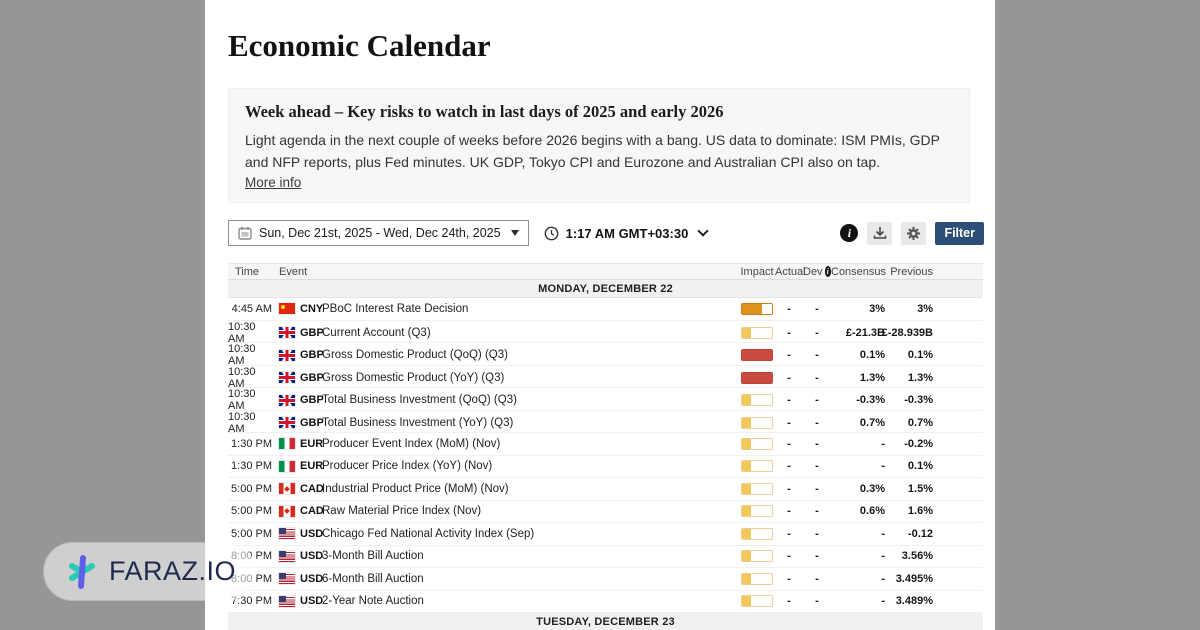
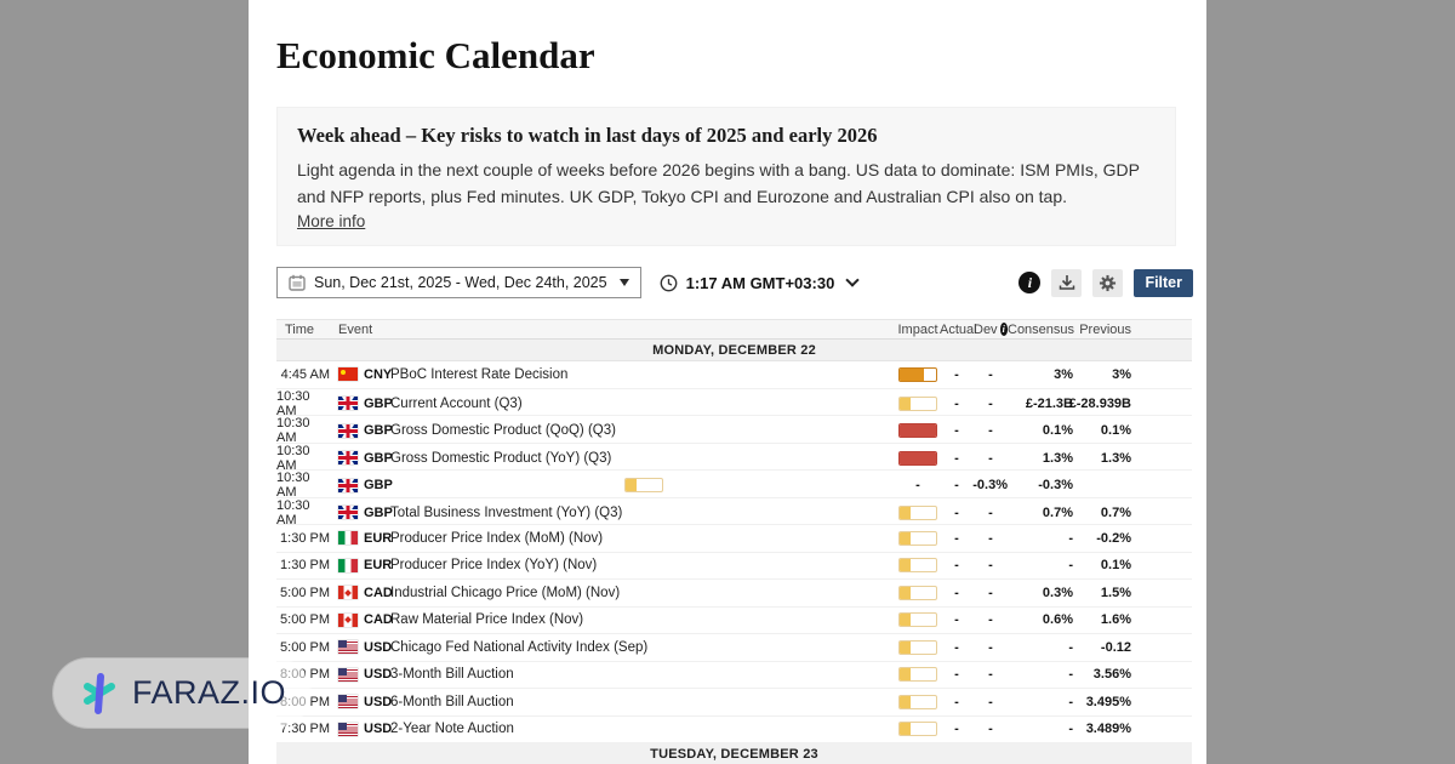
  Economic Calendar
  Week ahead – Key risks to watch in last days of 2025 and early 2026
  Light agenda in the next couple of weeks before 2026 begins with a bang. US data to dominate: ISM PMIs, GDP and NFP reports, plus Fed minutes. UK GDP, Tokyo CPI and Eurozone and Australian CPI also on tap.
  More info
  Sun, Dec 21st, 2025 - Wed, Dec 24th, 2025
  1:17 AM GMT+03:30
  i
  Filter
  Time
  Event
  Impact
  Actua
  Dev
  i
  Consensus
  Previous
  MONDAY, DECEMBER 22
  4:45 AM
  CNY
  PBoC Interest Rate Decision
  -
  -
  3%
  3%
  10:30 AM
  GBP
  Current Account (Q3)
  -
  -
  £-21.3B
  £-28.939B
  10:30 AM
  GBP
  Gross Domestic Product (QoQ) (Q3)
  -
  -
  0.1%
  0.1%
  10:30 AM
  GBP
  Gross Domestic Product (YoY) (Q3)
  -
  -
  1.3%
  1.3%
  10:30 AM
  GBP
- Total Business Investment (QoQ) (Q3)
  -
  -
  -0.3%
  -0.3%
  10:30 AM
  GBP
  Total Business Investment (YoY) (Q3)
  -
  -
  0.7%
  0.7%
  1:30 PM
  EUR
- Producer Event Index (MoM) (Nov)
+ Producer Price Index (MoM) (Nov)
  -
  -
  -
  -0.2%
  1:30 PM
  EUR
  Producer Price Index (YoY) (Nov)
  -
  -
  -
  0.1%
  5:00 PM
  CAD
- Industrial Product Price (MoM) (Nov)
+ Industrial Chicago Price (MoM) (Nov)
  -
  -
  0.3%
  1.5%
  5:00 PM
  CAD
  Raw Material Price Index (Nov)
  -
  -
  0.6%
  1.6%
  5:00 PM
  USD
  Chicago Fed National Activity Index (Sep)
  -
  -
  -
  -0.12
  8:00 PM
  USD
  3-Month Bill Auction
  -
  -
  -
  3.56%
  8:00 PM
  USD
  6-Month Bill Auction
  -
  -
  -
  3.495%
  7:30 PM
  USD
  2-Year Note Auction
  -
  -
  -
  3.489%
  TUESDAY, DECEMBER 23
  FARAZ.IO
